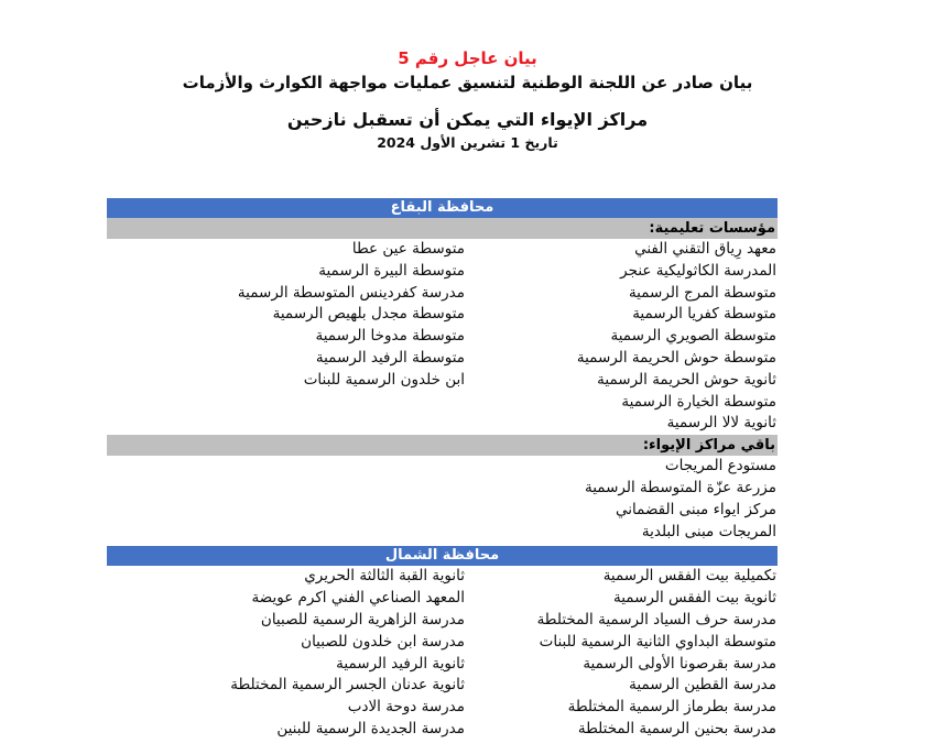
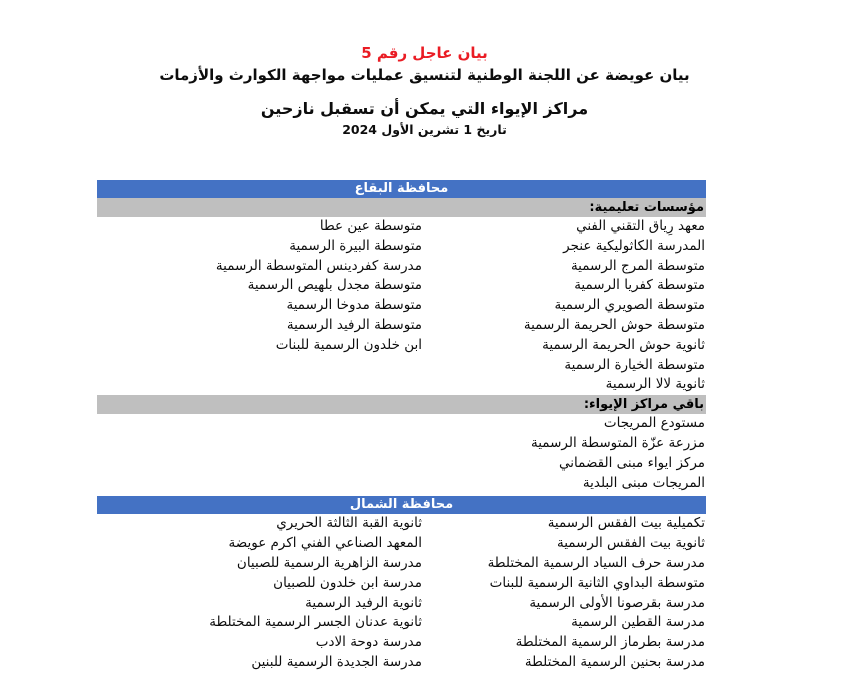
  بيان عاجل رقم 5
- بيان صادر عن اللجنة الوطنية لتنسيق عمليات مواجهة الكوارث والأزمات
+ بيان عويضة عن اللجنة الوطنية لتنسيق عمليات مواجهة الكوارث والأزمات
  مراكز الإيواء التي يمكن أن تسقبل نازحين
  تاريخ 1 تشرين الأول 2024
  محافظة البقاع
  مؤسسات تعليمية:
  معهد رِياق التقني الفني
  متوسطة عين عطا
  المدرسة الكاثوليكية عنجر
  متوسطة البيرة الرسمية
  متوسطة المرج الرسمية
  مدرسة كفردينس المتوسطة الرسمية
  متوسطة كفريا الرسمية
  متوسطة مجدل بلهيص الرسمية
  متوسطة الصويري الرسمية
  متوسطة مدوخا الرسمية
  متوسطة حوش الحريمة الرسمية
  متوسطة الرفيد الرسمية
  ثانوية حوش الحريمة الرسمية
  ابن خلدون الرسمية للبنات
  متوسطة الخيارة الرسمية
  ثانوية لالا الرسمية
  باقي مراكز الإيواء:
  مستودع المريجات
  مزرعة عزّة المتوسطة الرسمية
  مركز ايواء مبنى القضماني
  المريجات مبنى البلدية
  محافظة الشمال
  تكميلية بيت الفقس الرسمية
  ثانوية القبة الثالثة الحريري
  ثانوية بيت الفقس الرسمية
  المعهد الصناعي الفني اكرم عويضة
  مدرسة حرف السياد الرسمية المختلطة
  مدرسة الزاهرية الرسمية للصبيان
  متوسطة البداوي الثانية الرسمية للبنات
  مدرسة ابن خلدون للصبيان
  مدرسة بقرصونا الأولى الرسمية
  ثانوية الرفيد الرسمية
  مدرسة القطين الرسمية
  ثانوية عدنان الجسر الرسمية المختلطة
  مدرسة بطرماز الرسمية المختلطة
  مدرسة دوحة الادب
  مدرسة بحنين الرسمية المختلطة
  مدرسة الجديدة الرسمية للبنين
